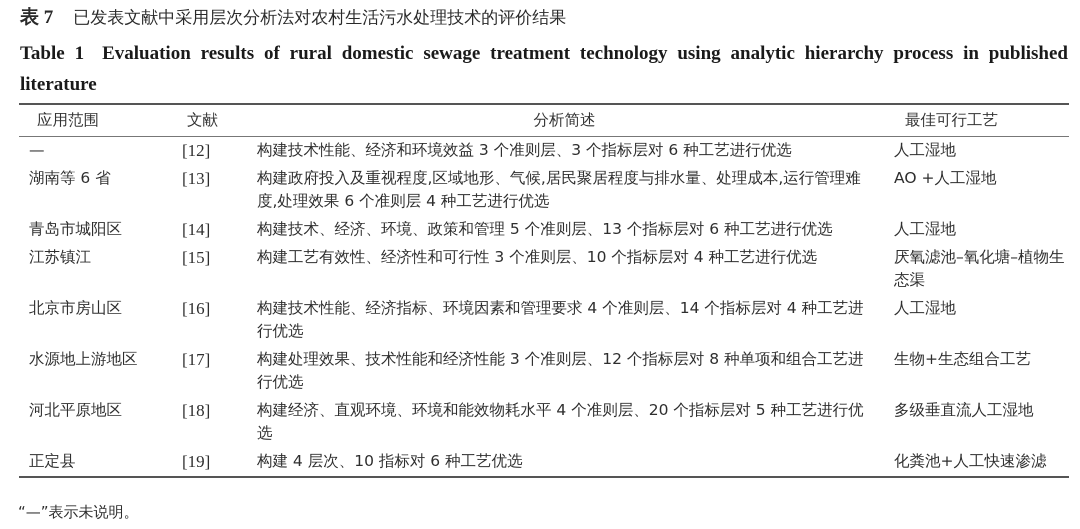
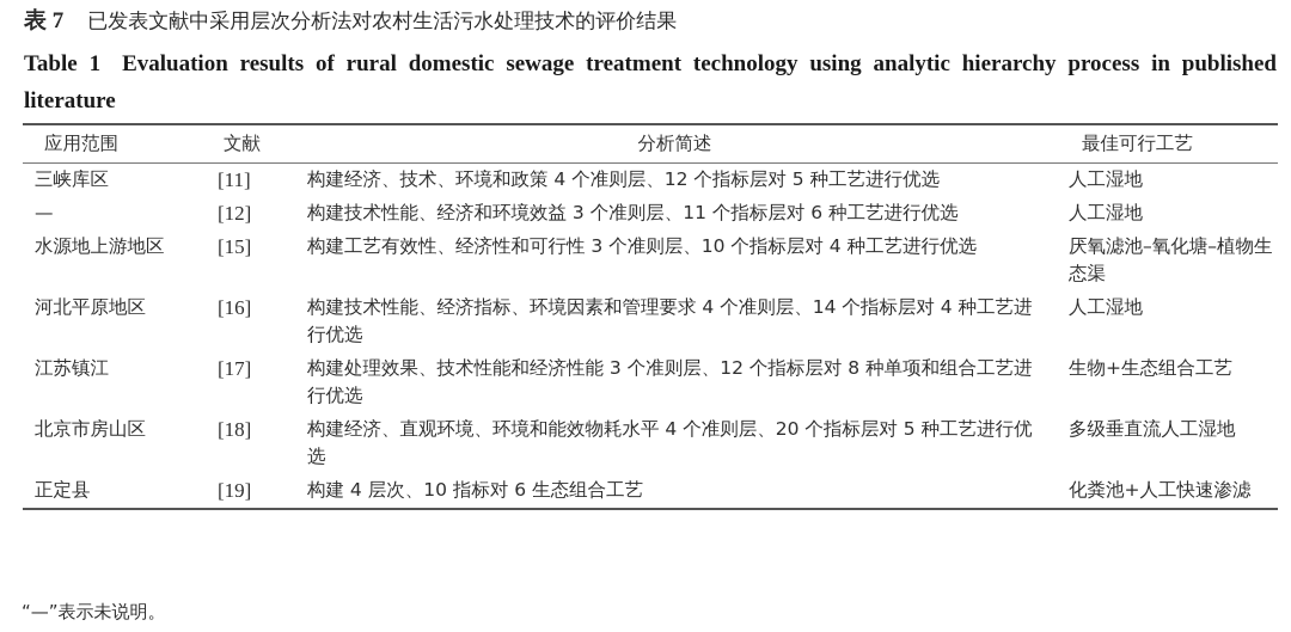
  表 7 已发表文献中采用层次分析法对农村生活污水处理技术的评价结果
  Table 1 Evaluation results of rural domestic sewage treatment technology using analytic hierarchy process in published literature
  应用范围	文献	分析简述	最佳可行工艺
+ 三峡库区	[11]	构建经济、技术、环境和政策 4 个准则层、12 个指标层对 5 种工艺进行优选	人工湿地
- —	[12]	构建技术性能、经济和环境效益 3 个准则层、3 个指标层对 6 种工艺进行优选	人工湿地
+ —	[12]	构建技术性能、经济和环境效益 3 个准则层、11 个指标层对 6 种工艺进行优选	人工湿地
- 湖南等 6 省	[13]	构建政府投入及重视程度,区域地形、气候,居民聚居程度与排水量、处理成本,运行管理难度,处理效果 6 个准则层 4 种工艺进行优选	AO +人工湿地
- 青岛市城阳区	[14]	构建技术、经济、环境、政策和管理 5 个准则层、13 个指标层对 6 种工艺进行优选	人工湿地
- 江苏镇江	[15]	构建工艺有效性、经济性和可行性 3 个准则层、10 个指标层对 4 种工艺进行优选	厌氧滤池–氧化塘–植物生态渠
+ 水源地上游地区	[15]	构建工艺有效性、经济性和可行性 3 个准则层、10 个指标层对 4 种工艺进行优选	厌氧滤池–氧化塘–植物生态渠
- 北京市房山区	[16]	构建技术性能、经济指标、环境因素和管理要求 4 个准则层、14 个指标层对 4 种工艺进行优选	人工湿地
+ 河北平原地区	[16]	构建技术性能、经济指标、环境因素和管理要求 4 个准则层、14 个指标层对 4 种工艺进行优选	人工湿地
- 水源地上游地区	[17]	构建处理效果、技术性能和经济性能 3 个准则层、12 个指标层对 8 种单项和组合工艺进行优选	生物+生态组合工艺
+ 江苏镇江	[17]	构建处理效果、技术性能和经济性能 3 个准则层、12 个指标层对 8 种单项和组合工艺进行优选	生物+生态组合工艺
- 河北平原地区	[18]	构建经济、直观环境、环境和能效物耗水平 4 个准则层、20 个指标层对 5 种工艺进行优选	多级垂直流人工湿地
+ 北京市房山区	[18]	构建经济、直观环境、环境和能效物耗水平 4 个准则层、20 个指标层对 5 种工艺进行优选	多级垂直流人工湿地
- 正定县	[19]	构建 4 层次、10 指标对 6 种工艺优选	化粪池+人工快速渗滤
+ 正定县	[19]	构建 4 层次、10 指标对 6 生态组合工艺	化粪池+人工快速渗滤
  “—”表示未说明。
